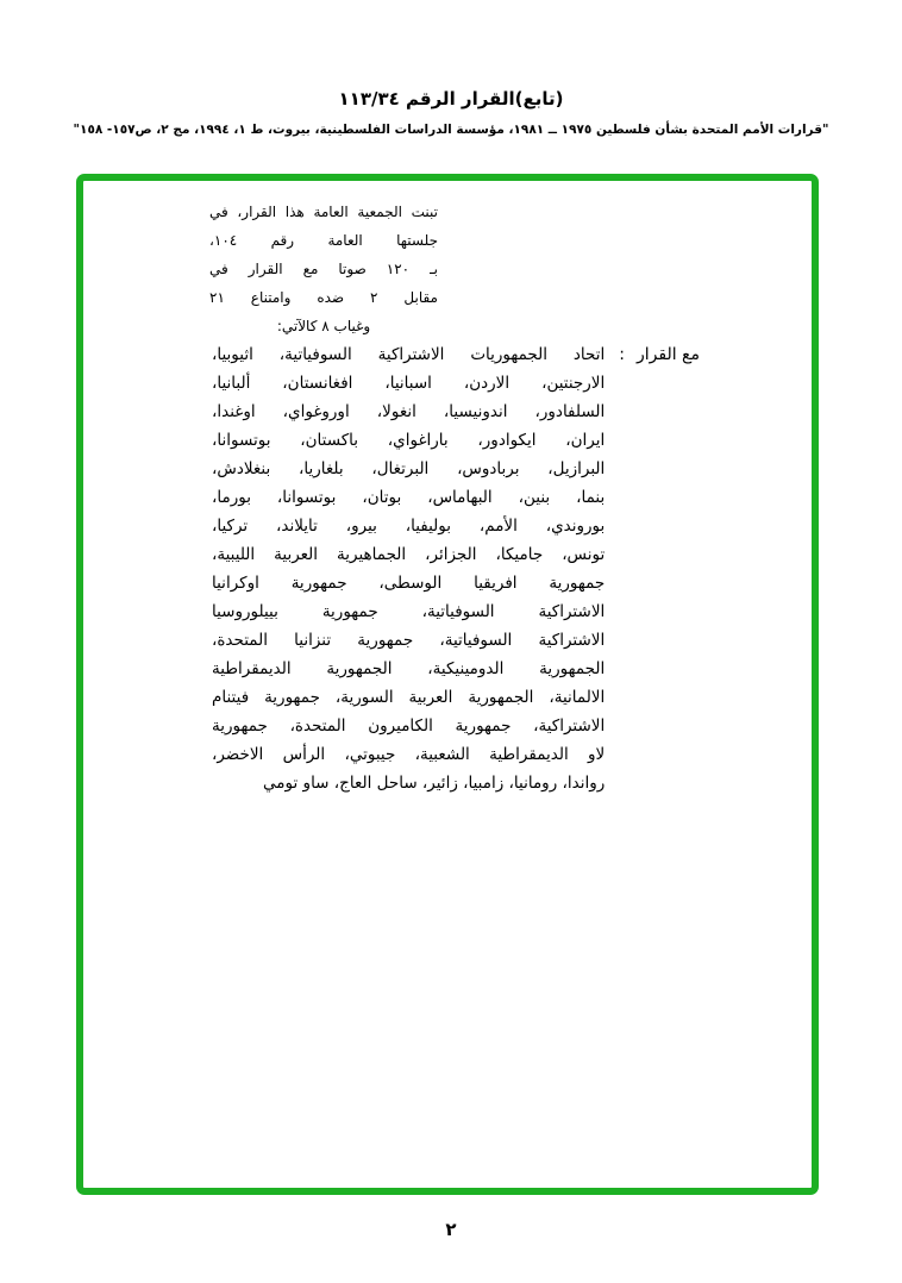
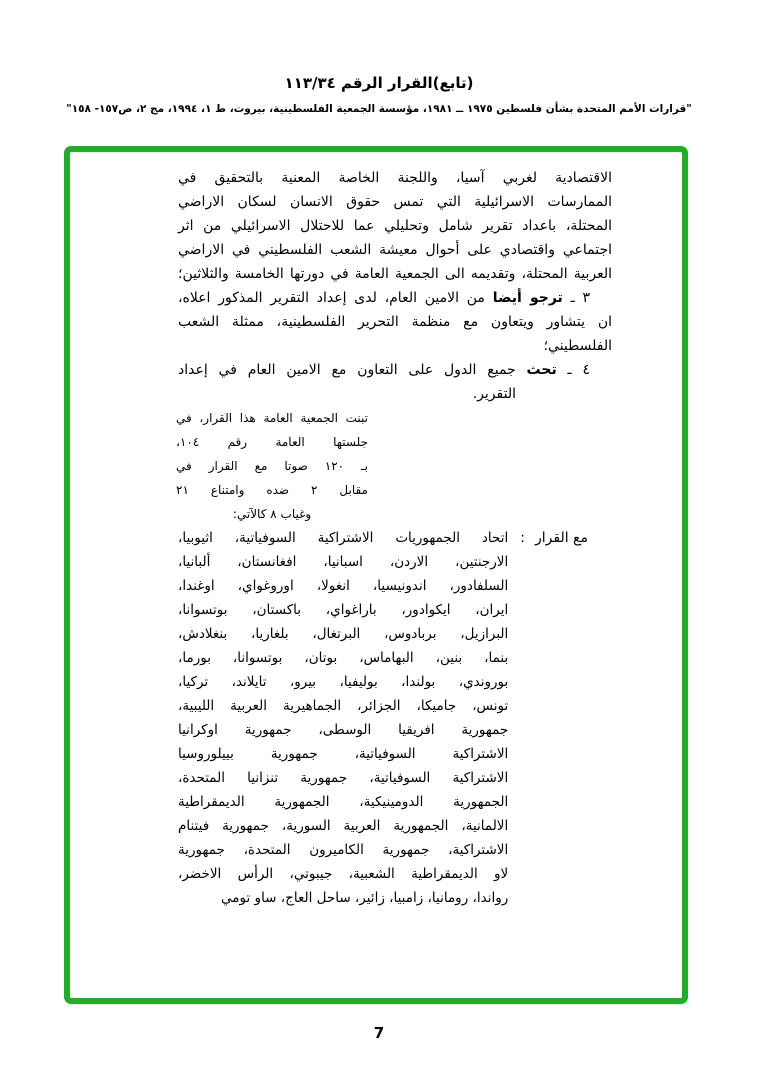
  (تابع)القرار الرقم ١١٣/٣٤
- "قرارات الأمم المتحدة بشأن فلسطين ١٩٧٥ ــ ١٩٨١، مؤسسة الدراسات الفلسطينية، بيروت، ط ١، ١٩٩٤، مج ٢، ص١٥٧- ١٥٨"
+ "قرارات الأمم المتحدة بشأن فلسطين ١٩٧٥ ــ ١٩٨١، مؤسسة الجمعية الفلسطينية، بيروت، ط ١، ١٩٩٤، مج ٢، ص١٥٧- ١٥٨"
+ الاقتصادية لغربي آسيا، واللجنة الخاصة المعنية بالتحقيق في
+ الممارسات الاسرائيلية التي تمس حقوق الانسان لسكان الاراضي
+ المحتلة، باعداد تقرير شامل وتحليلي عما للاحتلال الاسرائيلي من اثر
+ اجتماعي واقتصادي على أحوال معيشة الشعب الفلسطيني في الاراضي
+ العربية المحتلة، وتقديمه الى الجمعية العامة في دورتها الخامسة والثلاثين؛
+ ٣ ـ ترجو أيضا من الامين العام، لدى إعداد التقرير المذكور اعلاه،
+ ان يتشاور ويتعاون مع منظمة التحرير الفلسطينية، ممثلة الشعب
+ الفلسطيني؛
+ ٤ ـ تحث جميع الدول على التعاون مع الامين العام في إعداد
+ التقرير.
  تبنت الجمعية العامة هذا القرار، في
  جلستها العامة رقم ١٠٤،
  بـ ١٢٠ صوتا مع القرار في
  مقابل ٢ ضده وامتناع ٢١
  وغياب ٨ كالآتي:
  مع القرار:
  اتحاد الجمهوريات الاشتراكية السوفياتية، اثيوبيا،
  الارجنتين، الاردن، اسبانيا، افغانستان، ألبانيا،
  السلفادور، اندونيسيا، انغولا، اوروغواي، اوغندا،
  ايران، ايكوادور، باراغواي، باكستان، بوتسوانا،
  البرازيل، بربادوس، البرتغال، بلغاريا، بنغلادش،
  بنما، بنين، البهاماس، بوتان، بوتسوانا، بورما،
- بوروندي، الأمم، بوليفيا، بيرو، تايلاند، تركيا،
+ بوروندي، بولندا، بوليفيا، بيرو، تايلاند، تركيا،
  تونس، جاميكا، الجزائر، الجماهيرية العربية الليبية،
  جمهورية افريقيا الوسطى، جمهورية اوكرانيا
  الاشتراكية السوفياتية، جمهورية بييلوروسيا
  الاشتراكية السوفياتية، جمهورية تنزانيا المتحدة،
  الجمهورية الدومينيكية، الجمهورية الديمقراطية
  الالمانية، الجمهورية العربية السورية، جمهورية فيتنام
  الاشتراكية، جمهورية الكاميرون المتحدة، جمهورية
  لاو الديمقراطية الشعبية، جيبوتي، الرأس الاخضر،
  رواندا، رومانيا، زامبيا، زائير، ساحل العاج، ساو تومي
- ٢
+ 7
